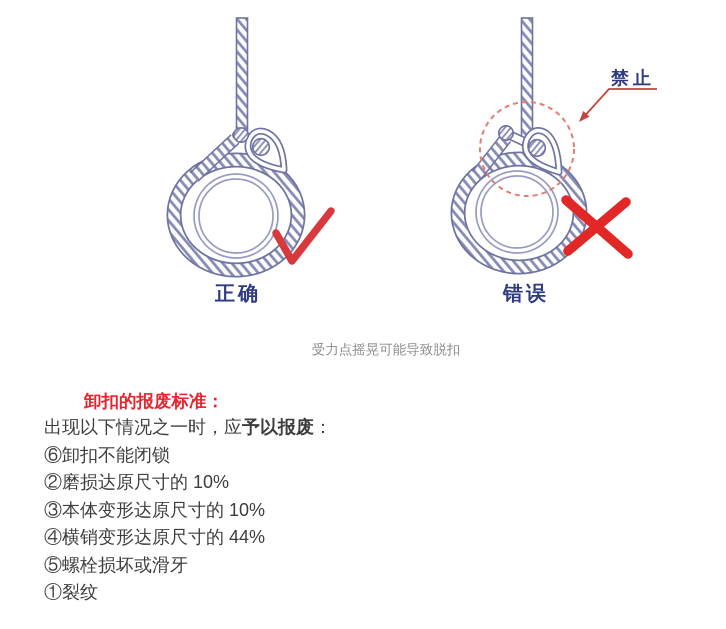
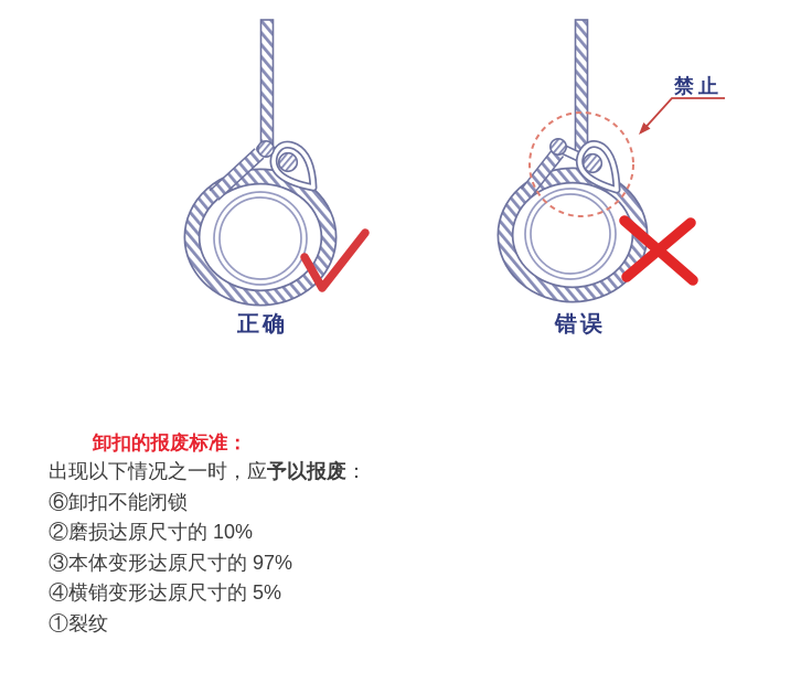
  正确
  禁止
  错误
- 受力点摇晃可能导致脱扣
  卸扣的报废标准：
  出现以下情况之一时，应予以报废：
  ⑥卸扣不能闭锁
  ②磨损达原尺寸的 10%
- ③本体变形达原尺寸的 10%
+ ③本体变形达原尺寸的 97%
- ④横销变形达原尺寸的 44%
+ ④横销变形达原尺寸的 5%
- ⑤螺栓损坏或滑牙
  ①裂纹
